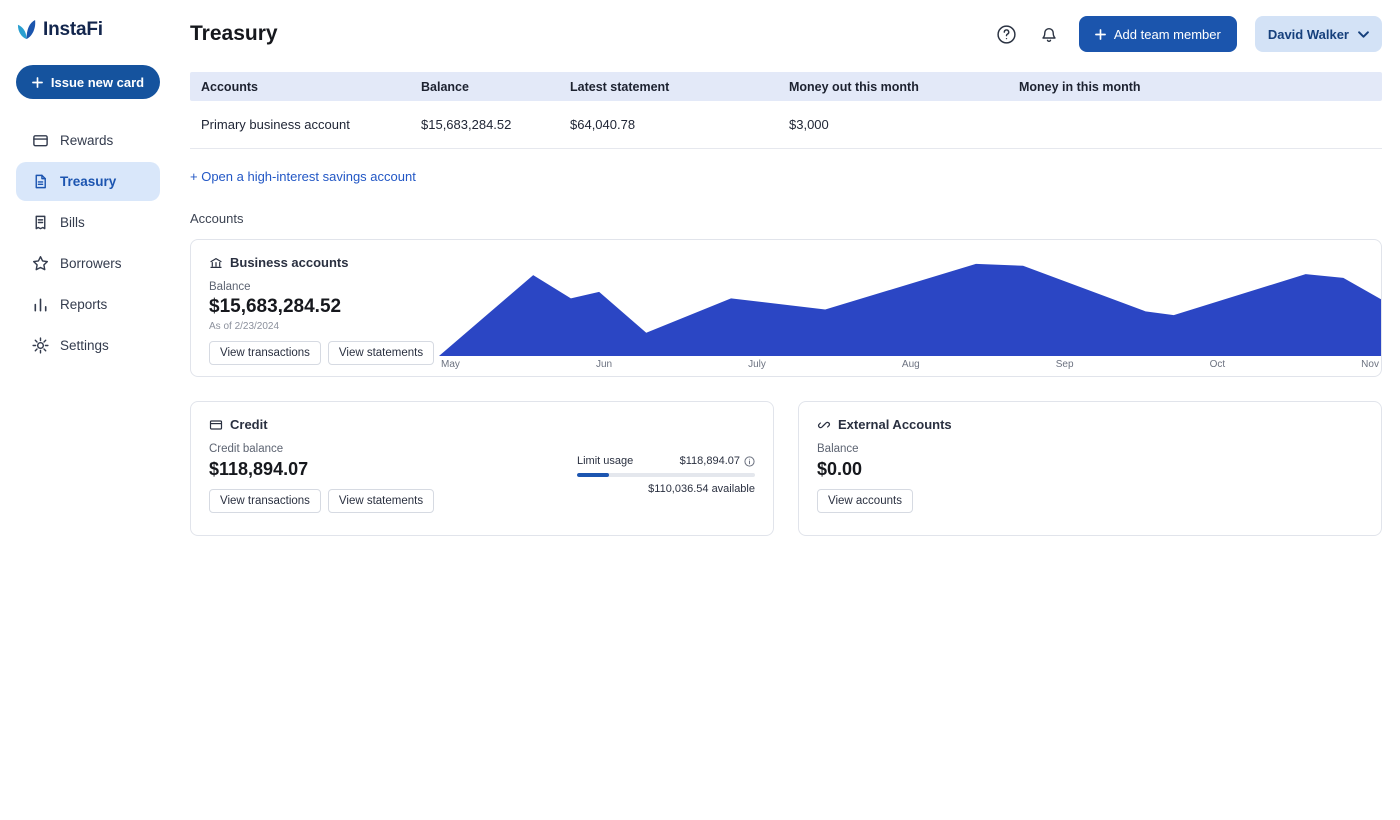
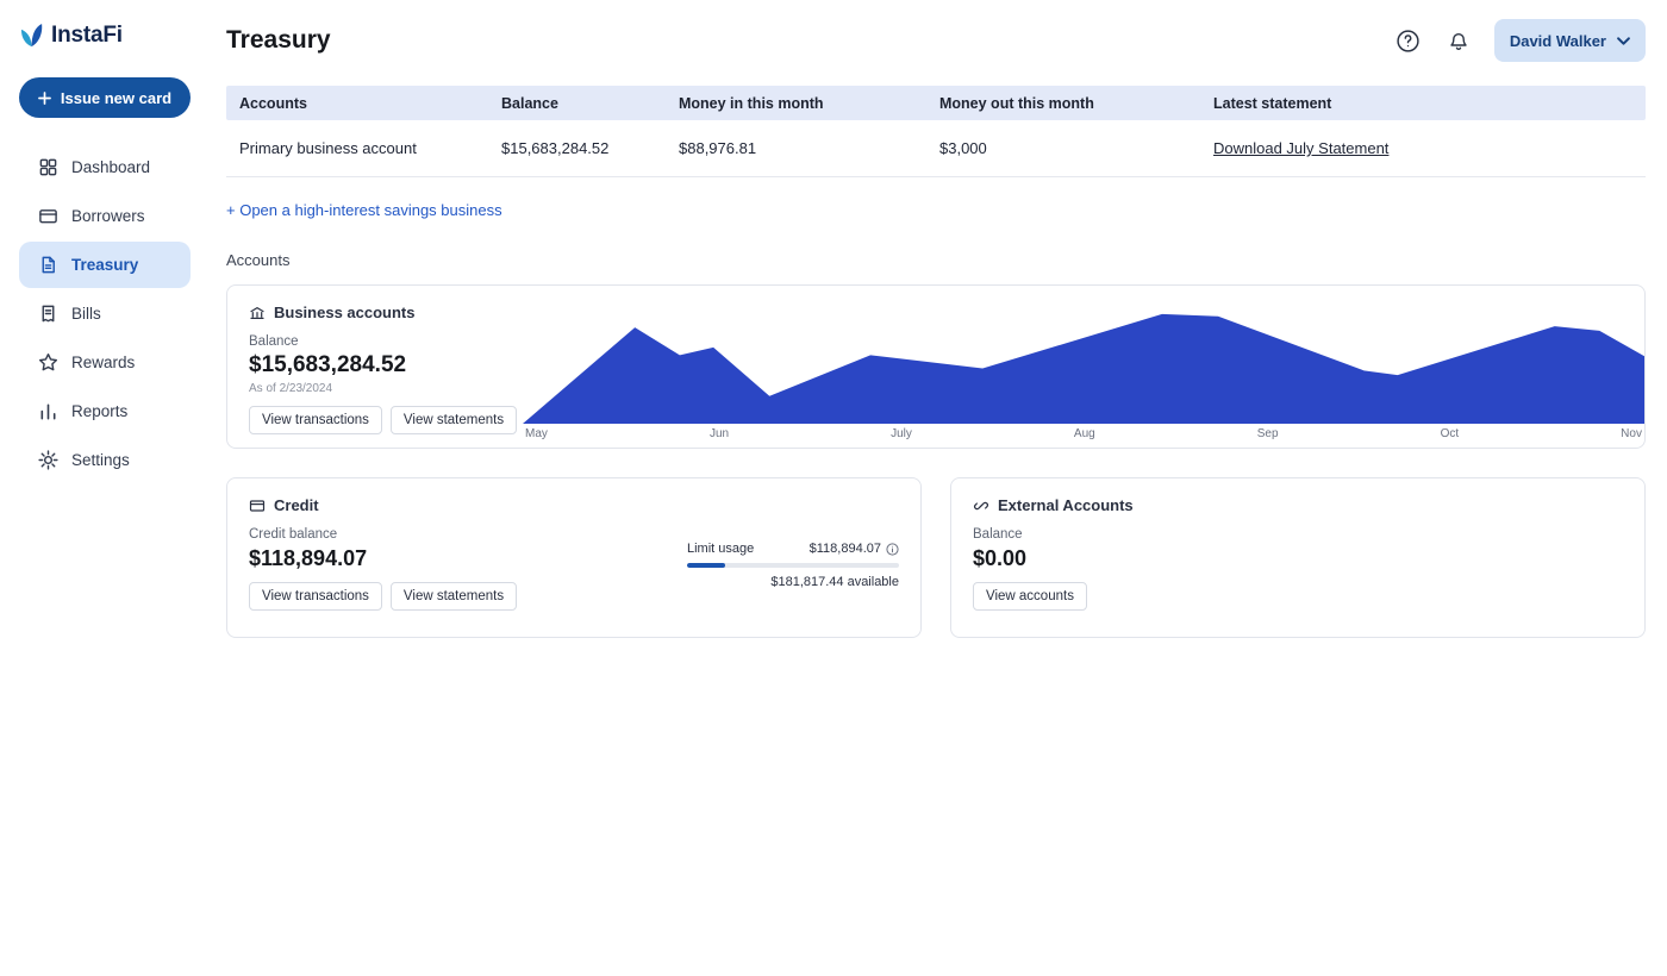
  InstaFi
  Issue new card
+ Dashboard
- Rewards
+ Borrowers
  Treasury
  Bills
- Borrowers
+ Rewards
  Reports
  Settings
  Treasury
- Add team member
  David Walker
  Accounts
  Balance
- Latest statement
+ Money in this month
  Money out this month
- Money in this month
+ Latest statement
  Primary business account
  $15,683,284.52
- $64,040.78
+ $88,976.81
  $3,000
+ Download July Statement
- + Open a high-interest savings account
+ + Open a high-interest savings business
  Accounts
  Business accounts
  Balance
  $15,683,284.52
  As of 2/23/2024
  View transactions
  View statements
  May
  Jun
  July
  Aug
  Sep
  Oct
  Nov
  Credit
  Credit balance
  $118,894.07
  View transactions
  View statements
  Limit usage
  $118,894.07
- $110,036.54 available
+ $181,817.44 available
  External Accounts
  Balance
  $0.00
  View accounts
